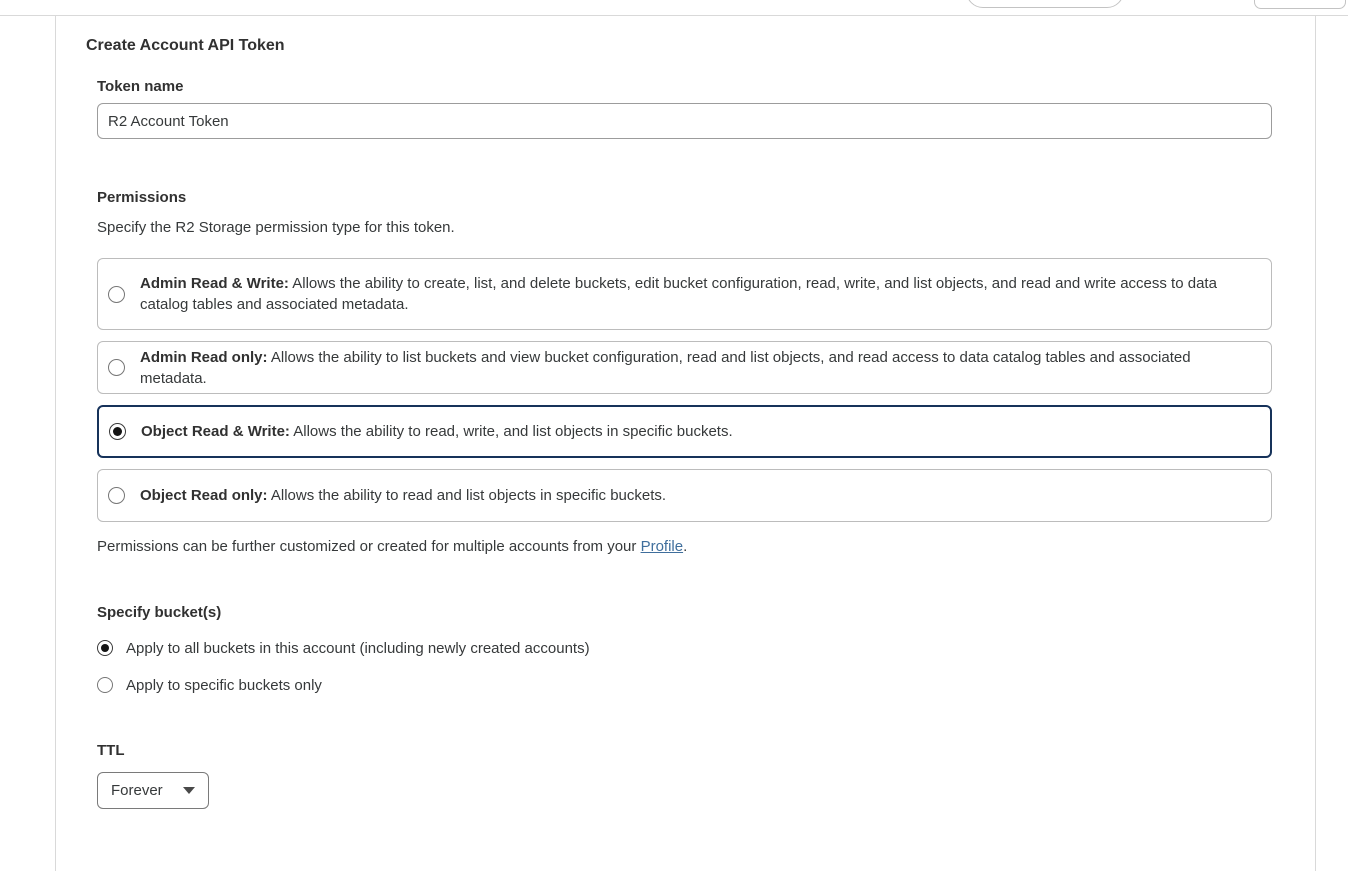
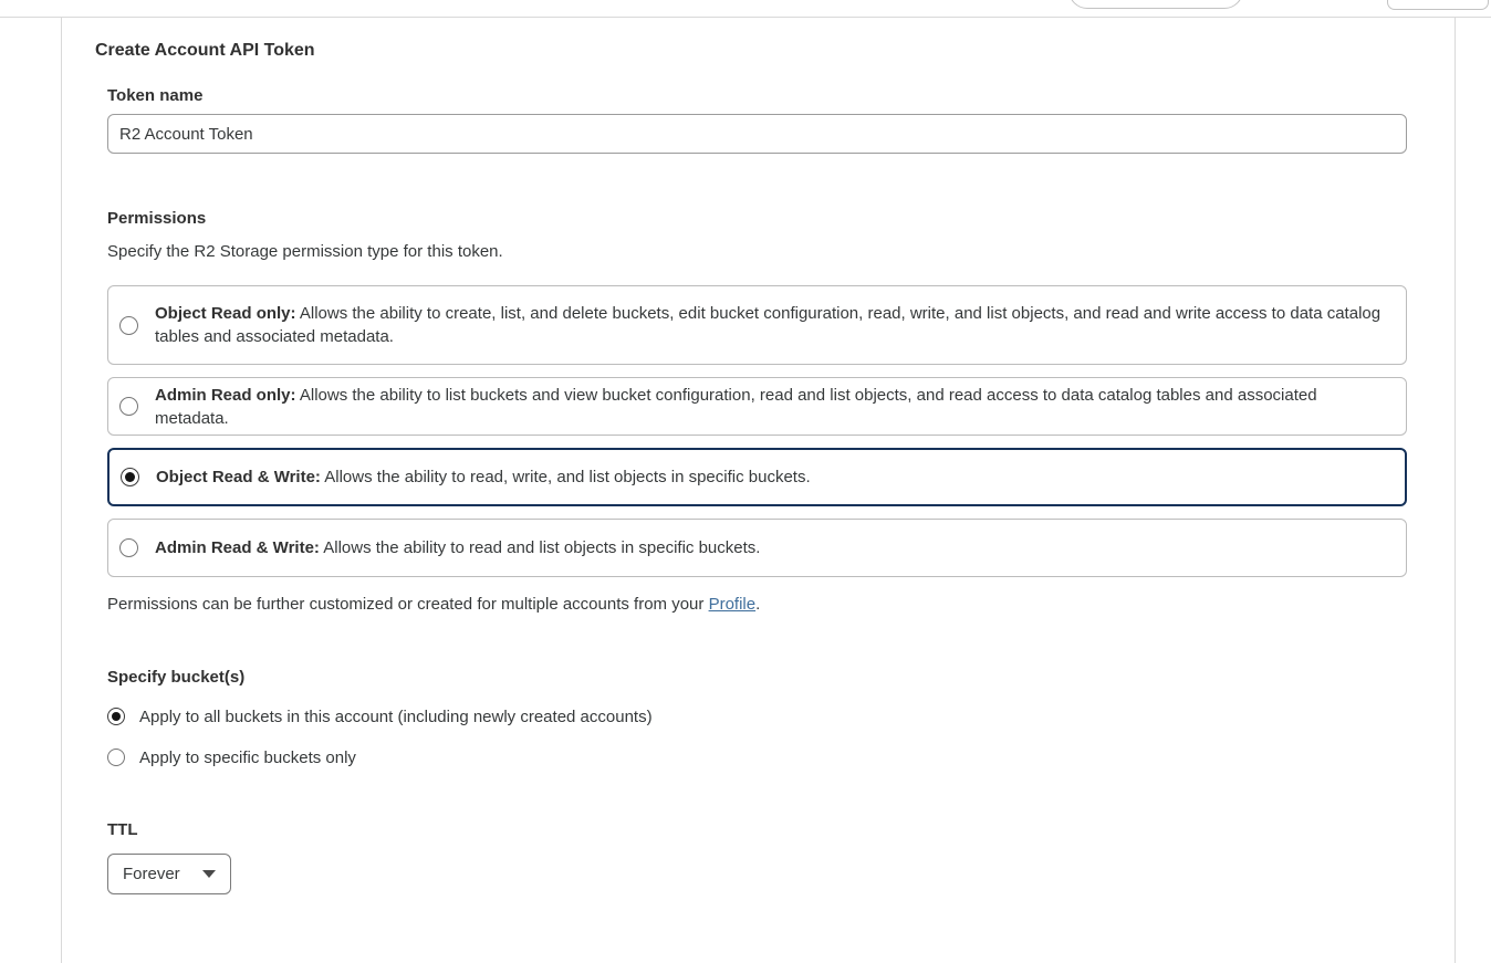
  Create Account API Token
  Token name
  R2 Account Token
  Permissions
  Specify the R2 Storage permission type for this token.
- Admin Read & Write: Allows the ability to create, list, and delete buckets, edit bucket configuration, read, write, and list objects, and read and write access to data catalog tables and associated metadata.
+ Object Read only: Allows the ability to create, list, and delete buckets, edit bucket configuration, read, write, and list objects, and read and write access to data catalog tables and associated metadata.
  Admin Read only: Allows the ability to list buckets and view bucket configuration, read and list objects, and read access to data catalog tables and associated metadata.
  Object Read & Write: Allows the ability to read, write, and list objects in specific buckets.
- Object Read only: Allows the ability to read and list objects in specific buckets.
+ Admin Read & Write: Allows the ability to read and list objects in specific buckets.
  Permissions can be further customized or created for multiple accounts from your Profile.
  Specify bucket(s)
  Apply to all buckets in this account (including newly created accounts)
  Apply to specific buckets only
  TTL
  Forever
